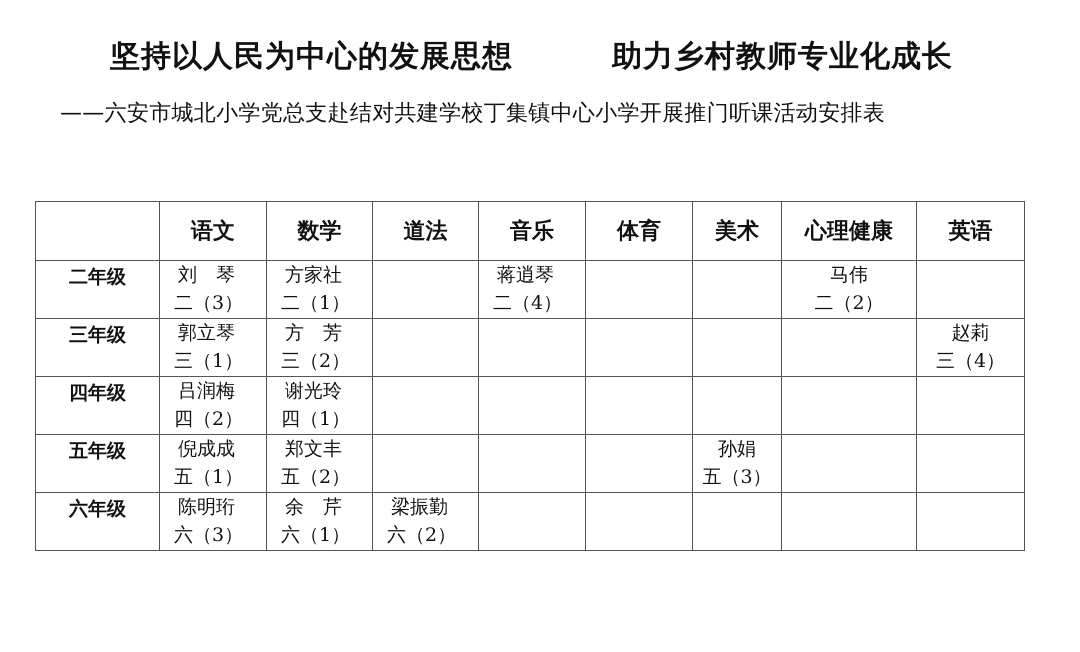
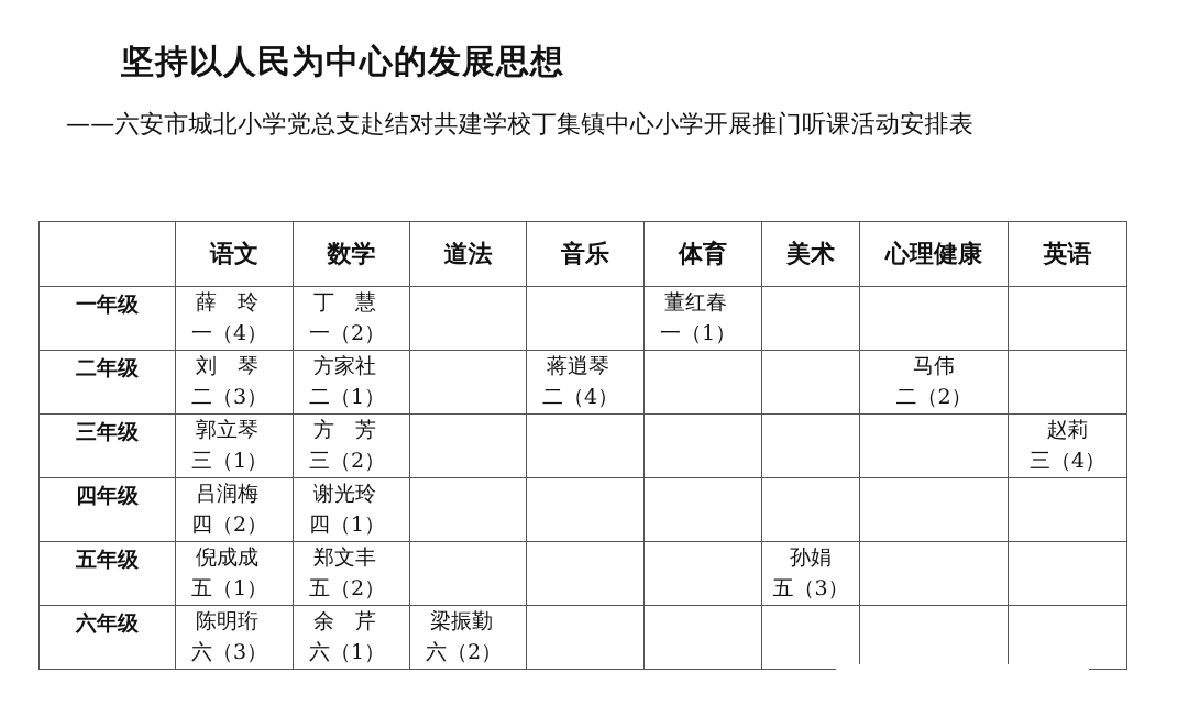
  坚持以人民为中心的发展思想
- 助力乡村教师专业化成长
  ——六安市城北小学党总支赴结对共建学校丁集镇中心小学开展推门听课活动安排表
  	语文	数学	道法	音乐	体育	美术	心理健康	英语
+ 一年级	薛 玲一（4）	丁 慧一（2）			董红春一（1）
  二年级	刘 琴二（3）	方家社二（1）		蒋逍琴二（4）			马伟二（2）
  三年级	郭立琴三（1）	方 芳三（2）						赵莉三（4）
  四年级	吕润梅四（2）	谢光玲四（1）
  五年级	倪成成五（1）	郑文丰五（2）				孙娟五（3）
  六年级	陈明珩六（3）	余 芹六（1）	梁振勤六（2）
